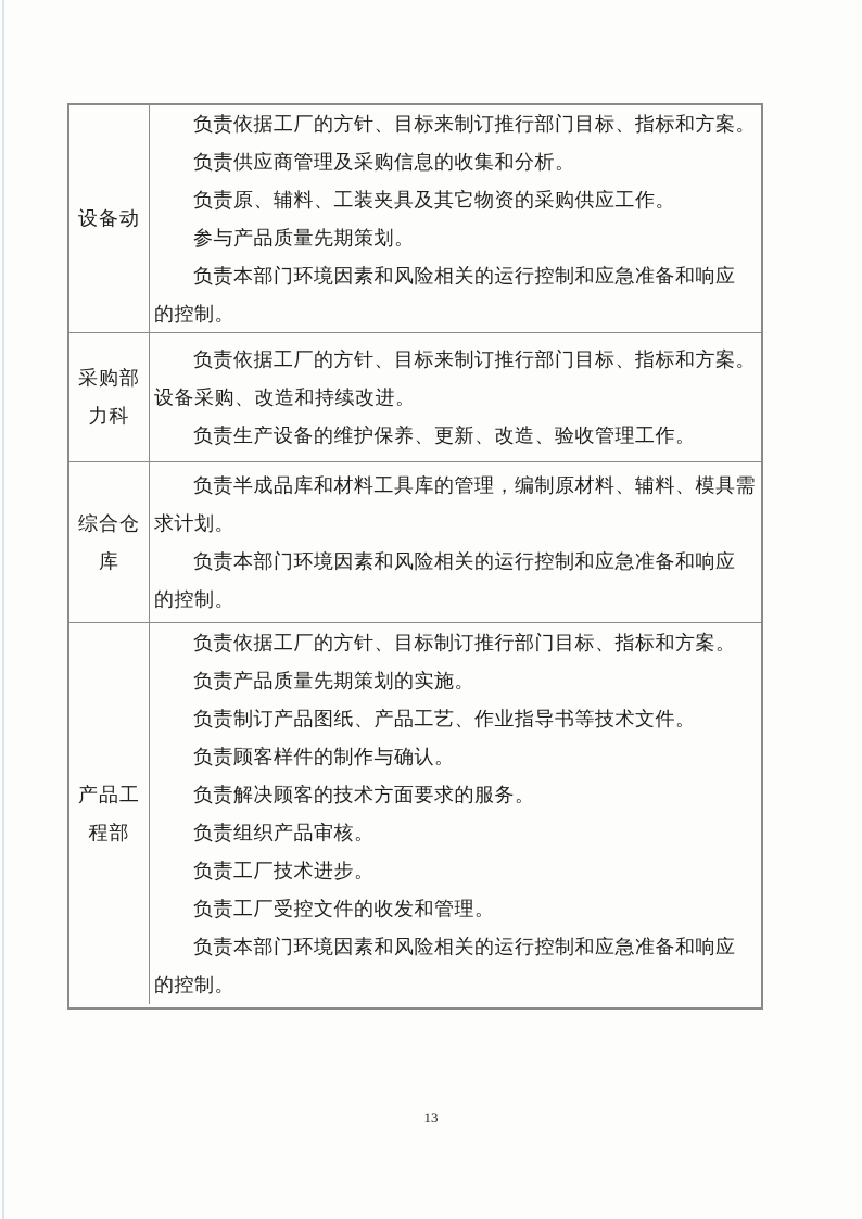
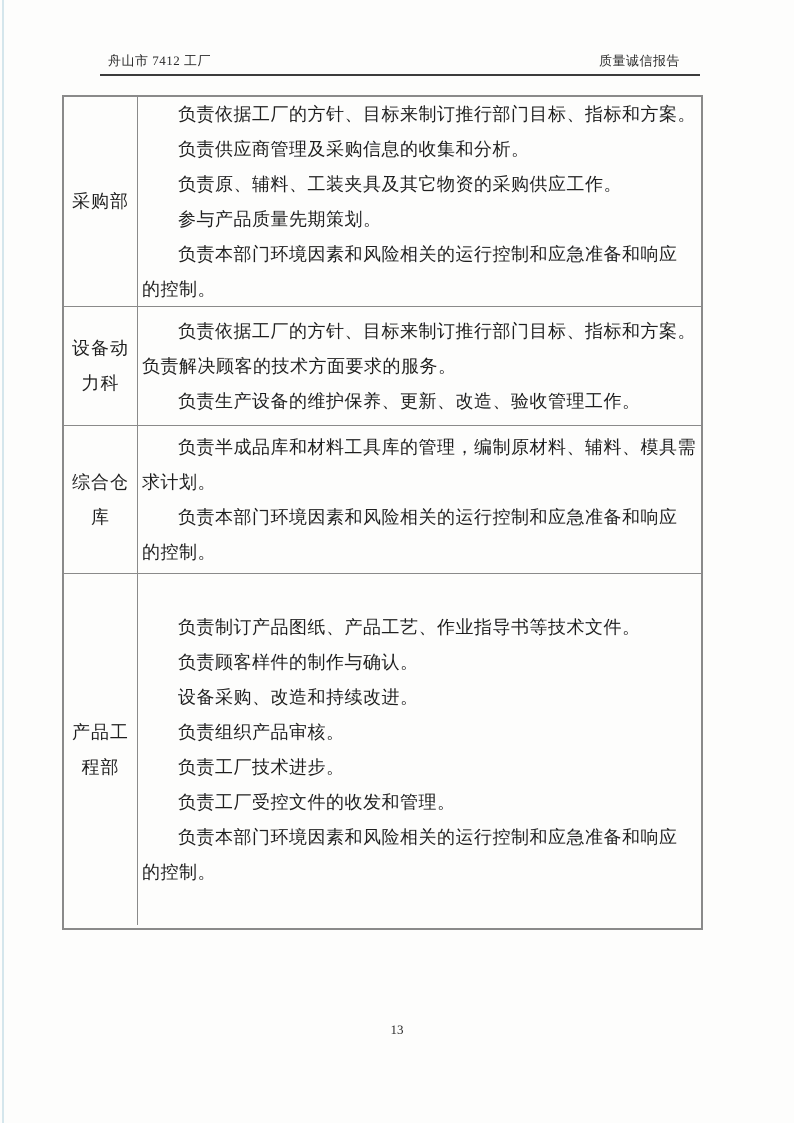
+ 舟山市 7412 工厂
+ 质量诚信报告
- 设备动
+ 采购部
  负责依据工厂的方针、目标来制订推行部门目标、指标和方案。
  负责供应商管理及采购信息的收集和分析。
  负责原、辅料、工装夹具及其它物资的采购供应工作。
  参与产品质量先期策划。
  负责本部门环境因素和风险相关的运行控制和应急准备和响应
  的控制。
- 采购部
+ 设备动
  力科
  负责依据工厂的方针、目标来制订推行部门目标、指标和方案。
- 设备采购、改造和持续改进。
+ 负责解决顾客的技术方面要求的服务。
  负责生产设备的维护保养、更新、改造、验收管理工作。
  综合仓
  库
  负责半成品库和材料工具库的管理，编制原材料、辅料、模具需
  求计划。
  负责本部门环境因素和风险相关的运行控制和应急准备和响应
  的控制。
  产品工
  程部
- 负责依据工厂的方针、目标制订推行部门目标、指标和方案。
- 负责产品质量先期策划的实施。
  负责制订产品图纸、产品工艺、作业指导书等技术文件。
  负责顾客样件的制作与确认。
- 负责解决顾客的技术方面要求的服务。
+ 设备采购、改造和持续改进。
  负责组织产品审核。
  负责工厂技术进步。
  负责工厂受控文件的收发和管理。
  负责本部门环境因素和风险相关的运行控制和应急准备和响应
  的控制。
  13
